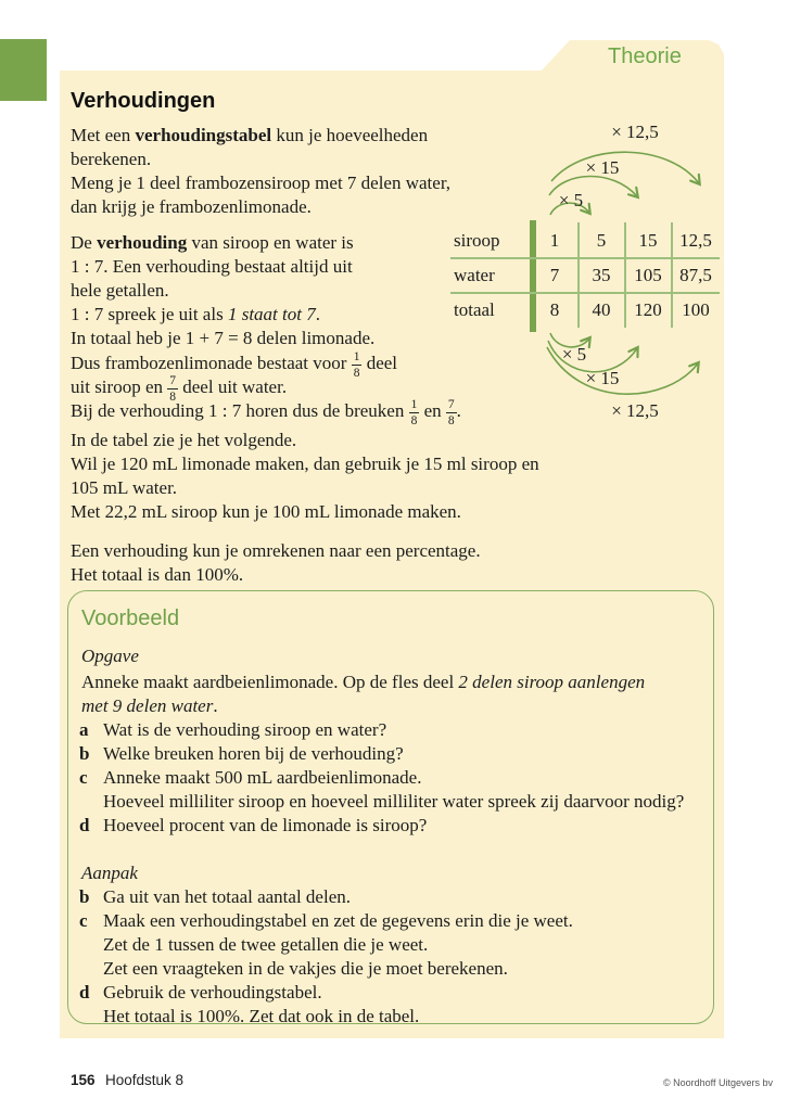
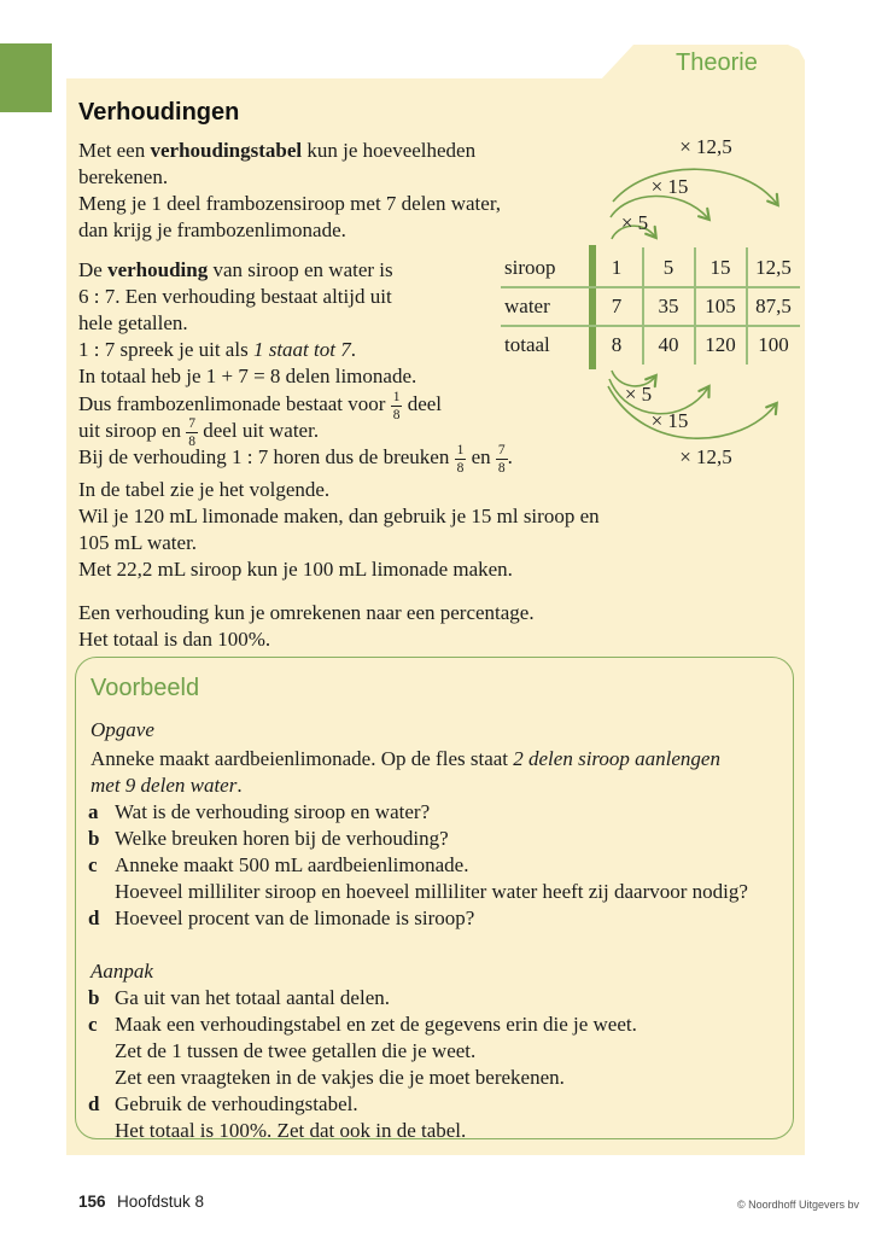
  Theorie
  Verhoudingen
  Met een verhoudingstabel kun je hoeveelheden
  berekenen.
  Meng je 1 deel frambozensiroop met 7 delen water,
  dan krijg je frambozenlimonade.
  De verhouding van siroop en water is
- 1 : 7. Een verhouding bestaat altijd uit
+ 6 : 7. Een verhouding bestaat altijd uit
  hele getallen.
  1 : 7 spreek je uit als 1 staat tot 7.
  In totaal heb je 1 + 7 = 8 delen limonade.
  Dus frambozenlimonade bestaat voor
  1
  8
  deel
  uit siroop en
  7
  8
  deel uit water.
  Bij de verhouding 1 : 7 horen dus de breuken
  1
  8
  en
  7
  8
  .
  siroop
  water
  totaal
  1
  5
  15
  12,5
  7
  35
  105
  87,5
  8
  40
  120
  100
  × 12,5
  × 15
  × 5
  × 5
  × 15
  × 12,5
  In de tabel zie je het volgende.
  Wil je 120 mL limonade maken, dan gebruik je 15 ml siroop en
  105 mL water.
  Met 22,2 mL siroop kun je 100 mL limonade maken.
  Een verhouding kun je omrekenen naar een percentage.
  Het totaal is dan 100%.
  Voorbeeld
  Opgave
- Anneke maakt aardbeienlimonade. Op de fles deel 2 delen siroop aanlengen
+ Anneke maakt aardbeienlimonade. Op de fles staat 2 delen siroop aanlengen
  met 9 delen water.
  a
  Wat is de verhouding siroop en water?
  b
  Welke breuken horen bij de verhouding?
  c
  Anneke maakt 500 mL aardbeienlimonade.
- Hoeveel milliliter siroop en hoeveel milliliter water spreek zij daarvoor nodig?
+ Hoeveel milliliter siroop en hoeveel milliliter water heeft zij daarvoor nodig?
  d
  Hoeveel procent van de limonade is siroop?
  Aanpak
  b
  Ga uit van het totaal aantal delen.
  c
  Maak een verhoudingstabel en zet de gegevens erin die je weet.
  Zet de 1 tussen de twee getallen die je weet.
  Zet een vraagteken in de vakjes die je moet berekenen.
  d
  Gebruik de verhoudingstabel.
  Het totaal is 100%. Zet dat ook in de tabel.
  156
  Hoofdstuk 8
  © Noordhoff Uitgevers bv
